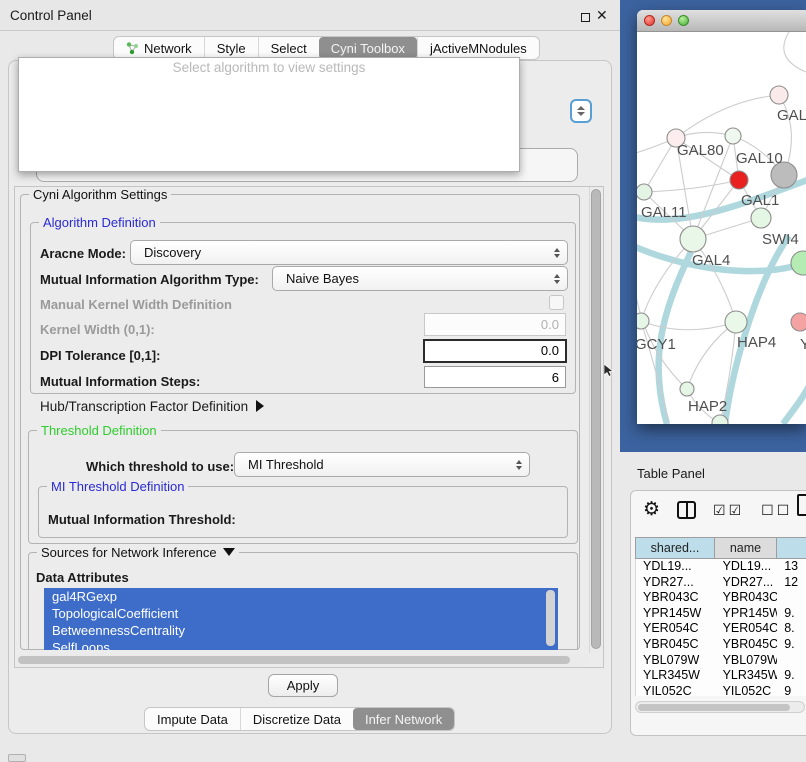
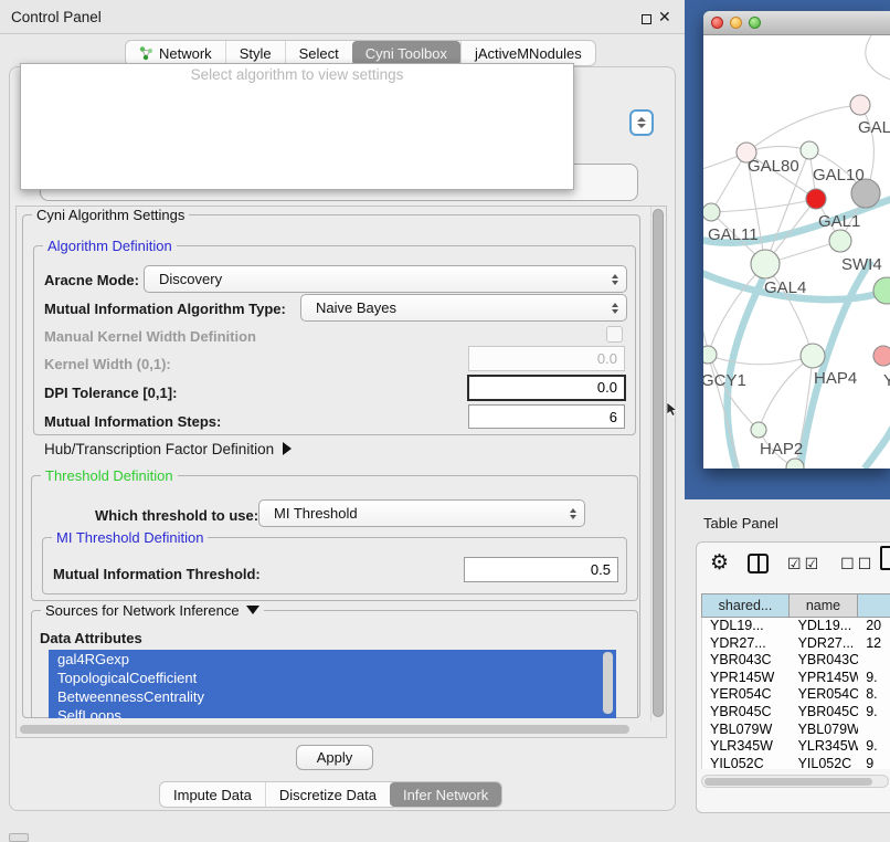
  Control Panel
  ✕
  Network
  Style
  Select
  Cyni Toolbox
  jActiveMNodules
  Select algorithm to view settings
  Cyni Algorithm Settings
  Algorithm Definition
  Aracne Mode:
  Discovery
  Mutual Information Algorithm Type:
  Naive Bayes
  Manual Kernel Width Definition
  Kernel Width (0,1):
  0.0
  DPI Tolerance [0,1]:
  0.0
  Mutual Information Steps:
  6
  Hub/Transcription Factor Definition
  Threshold Definition
  Which threshold to use:
  MI Threshold
  MI Threshold Definition
  Mutual Information Threshold:
+ 0.5
  Sources for Network Inference
  Data Attributes
  gal4RGexp
  TopologicalCoefficient
  BetweennessCentrality
  SelfLoops
  Apply
  Impute Data
  Discretize Data
  Infer Network
  GAL
  GAL80
  GAL10
  GAL1
  GAL11
  SWI4
  GAL4
  GCY1
  HAP4
  Y
  HAP2
  Table Panel
  ⚙
  ☑☑
  ☐☐
  shared...
  name
  YDL19...
  YDL19...
- 13
+ 20
  YDR27...
  YDR27...
  12
  YBR043C
  YBR043C
  YPR145W
  YPR145W
  9.
  YER054C
  YER054C
  8.
  YBR045C
  YBR045C
  9.
  YBL079W
  YBL079W
  YLR345W
  YLR345W
  9.
  YIL052C
  YIL052C
  9
